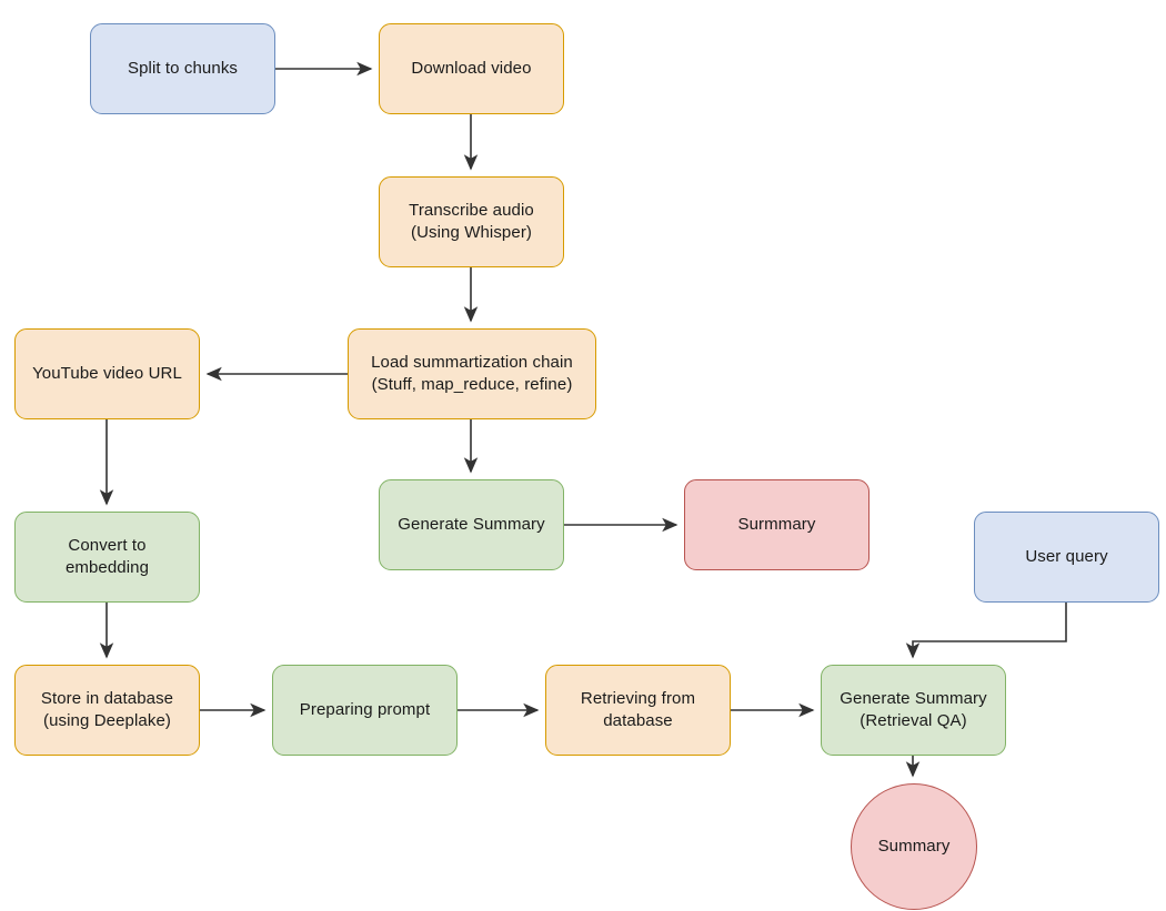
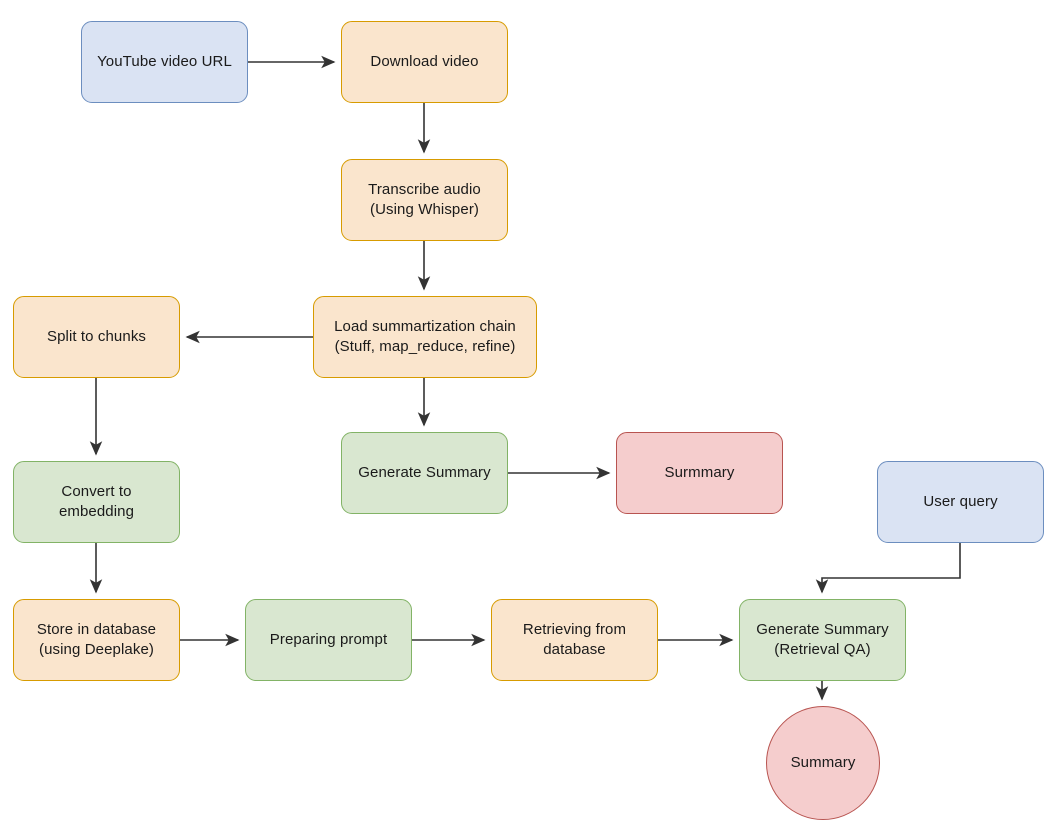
- Split to chunks
+ YouTube video URL
  Download video
  Transcribe audio
  (Using Whisper)
  Load summartization chain
  (Stuff, map_reduce, refine)
- YouTube video URL
+ Split to chunks
  Convert to
  embedding
  Generate Summary
  Surmmary
  User query
  Store in database
  (using Deeplake)
  Preparing prompt
  Retrieving from
  database
  Generate Summary
  (Retrieval QA)
  Summary
